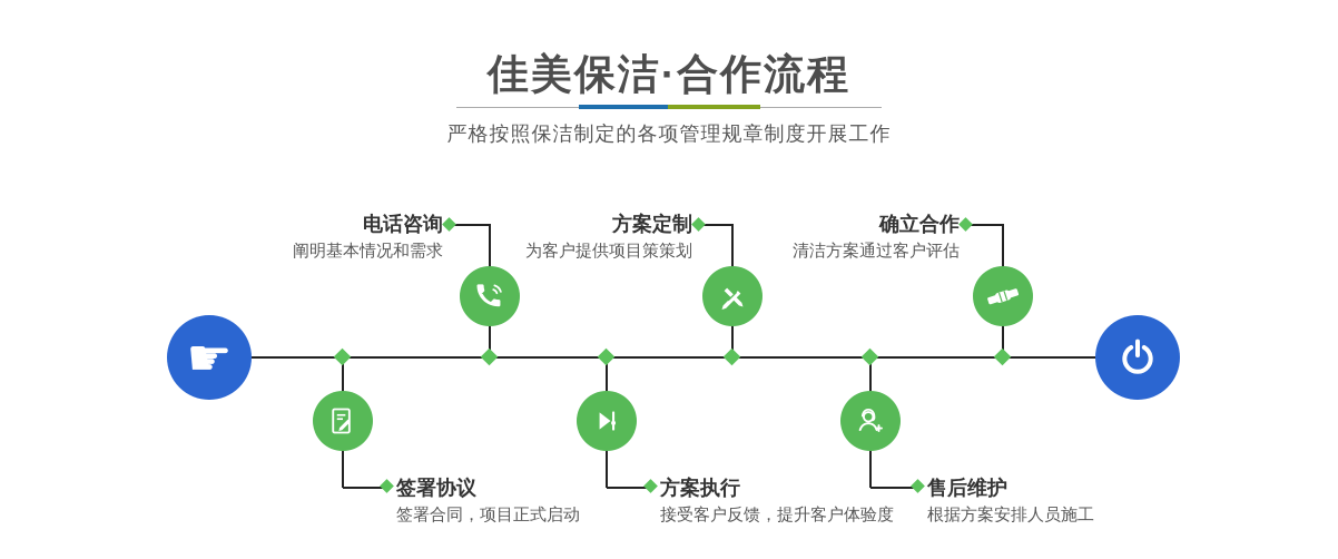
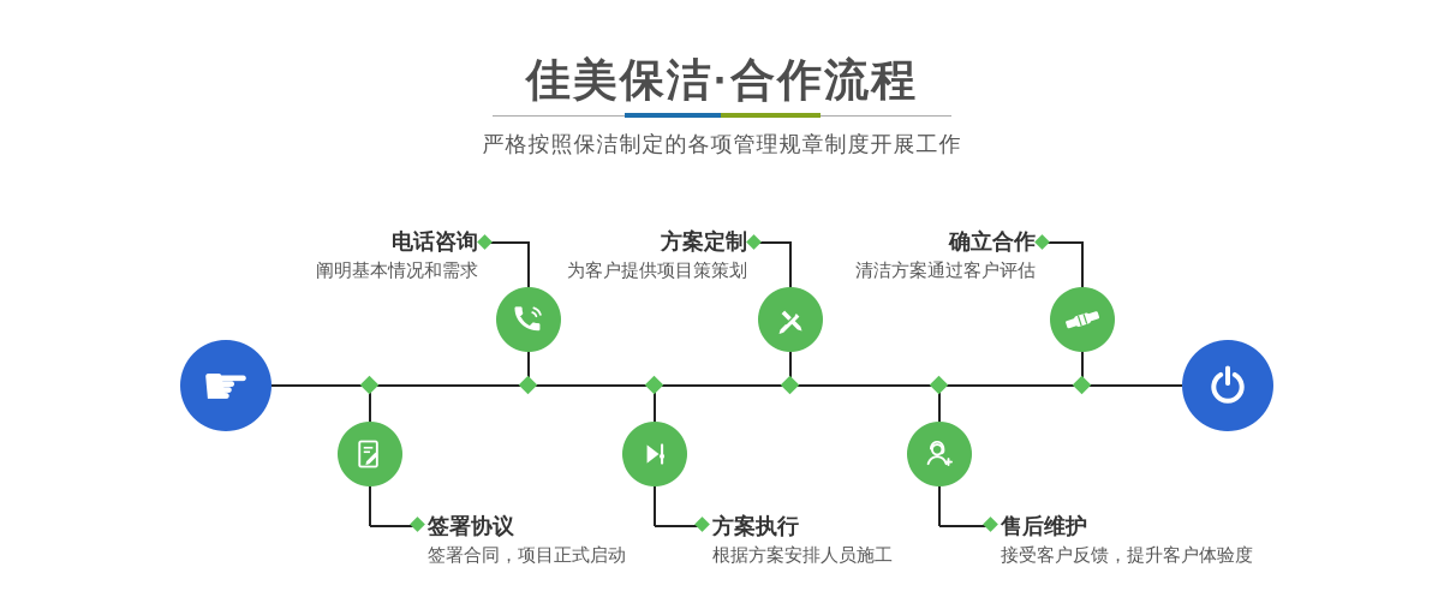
  佳美保洁·合作流程
  严格按照保洁制定的各项管理规章制度开展工作
  ☛
  电话咨询
  阐明基本情况和需求
  方案定制
  为客户提供项目策策划
  确立合作
  清洁方案通过客户评估
  签署协议
  签署合同，项目正式启动
  方案执行
- 接受客户反馈，提升客户体验度
+ 根据方案安排人员施工
  售后维护
- 根据方案安排人员施工
+ 接受客户反馈，提升客户体验度
